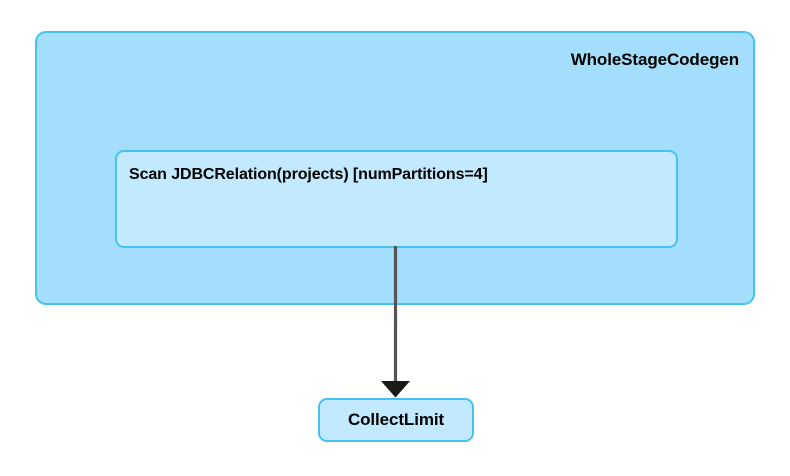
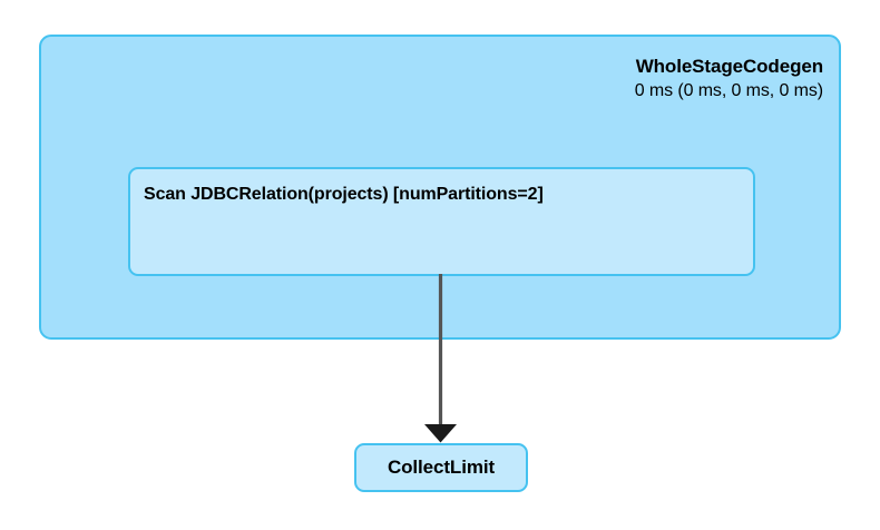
  WholeStageCodegen
+ 0 ms (0 ms, 0 ms, 0 ms)
- Scan JDBCRelation(projects) [numPartitions=4]
+ Scan JDBCRelation(projects) [numPartitions=2]
  CollectLimit
